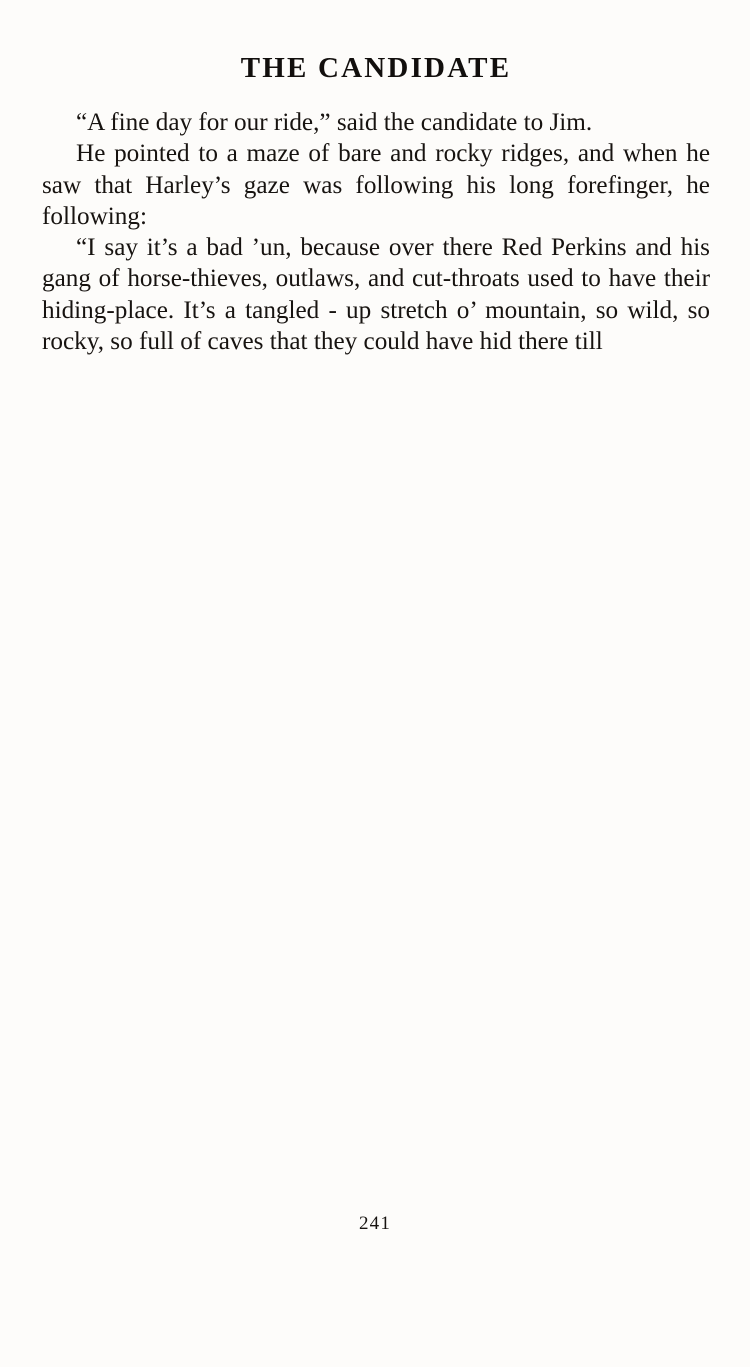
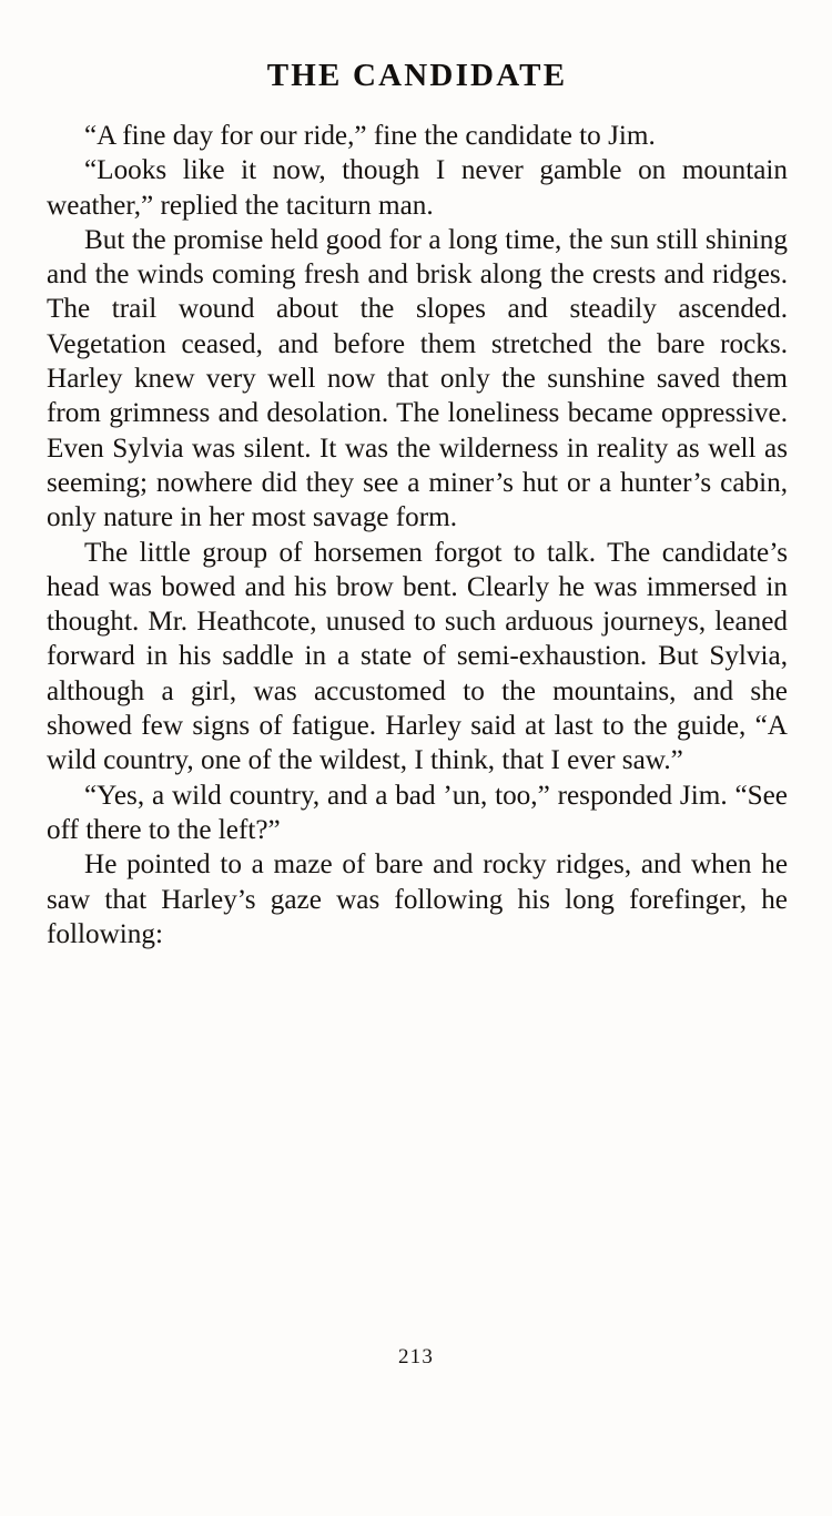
  THE CANDIDATE
- “A fine day for our ride,” said the candidate to Jim.
+ “A fine day for our ride,” fine the candidate to Jim.
+ “Looks like it now, though I never gamble on mountain weather,” replied the taciturn man.
+ But the promise held good for a long time, the sun still shining and the winds coming fresh and brisk along the crests and ridges. The trail wound about the slopes and steadily ascended. Vegetation ceased, and before them stretched the bare rocks. Harley knew very well now that only the sunshine saved them from grimness and desolation. The loneliness became oppressive. Even Sylvia was silent. It was the wilderness in reality as well as seeming; nowhere did they see a miner’s hut or a hunter’s cabin, only nature in her most savage form.
+ The little group of horsemen forgot to talk. The candidate’s head was bowed and his brow bent. Clearly he was immersed in thought. Mr. Heathcote, unused to such arduous journeys, leaned forward in his saddle in a state of semi-exhaustion. But Sylvia, although a girl, was accustomed to the mountains, and she showed few signs of fatigue. Harley said at last to the guide, “A wild country, one of the wildest, I think, that I ever saw.”
+ “Yes, a wild country, and a bad ’un, too,” responded Jim. “See off there to the left?”
  He pointed to a maze of bare and rocky ridges, and when he saw that Harley’s gaze was following his long forefinger, he following:
- “I say it’s a bad ’un, because over there Red Perkins and his gang of horse-thieves, outlaws, and cut-throats used to have their hiding-place. It’s a tangled - up stretch o’ mountain, so wild, so rocky, so full of caves that they could have hid there till
- 241
+ 213
